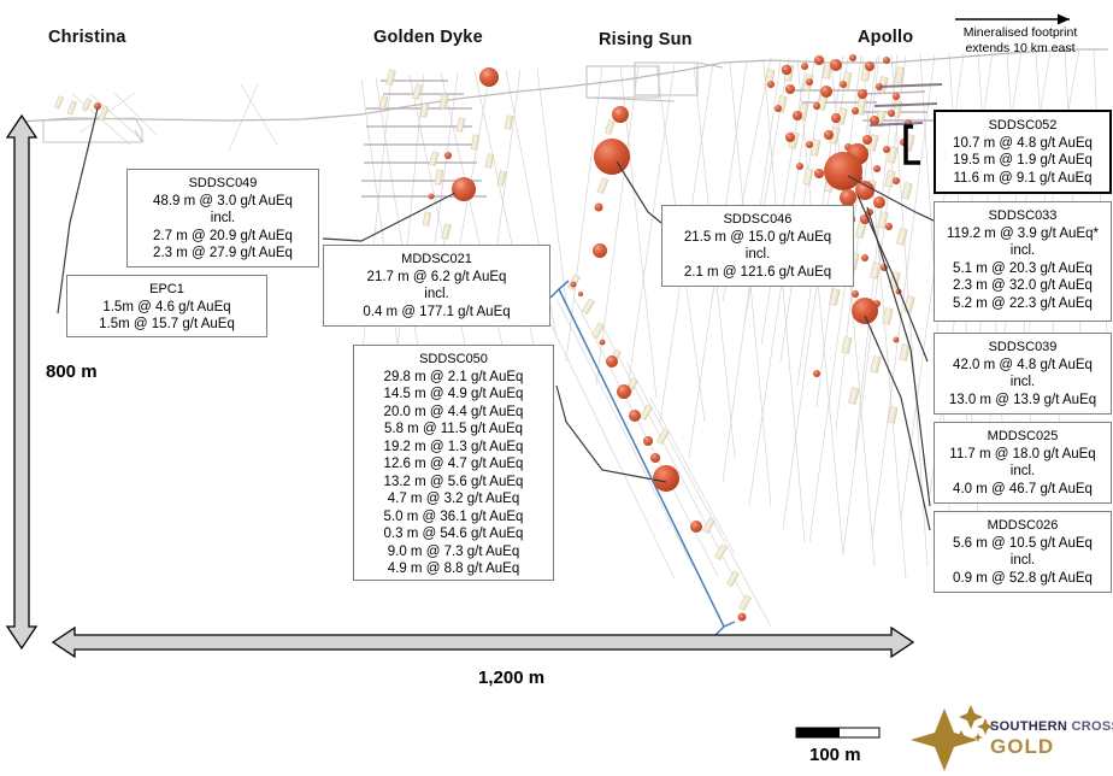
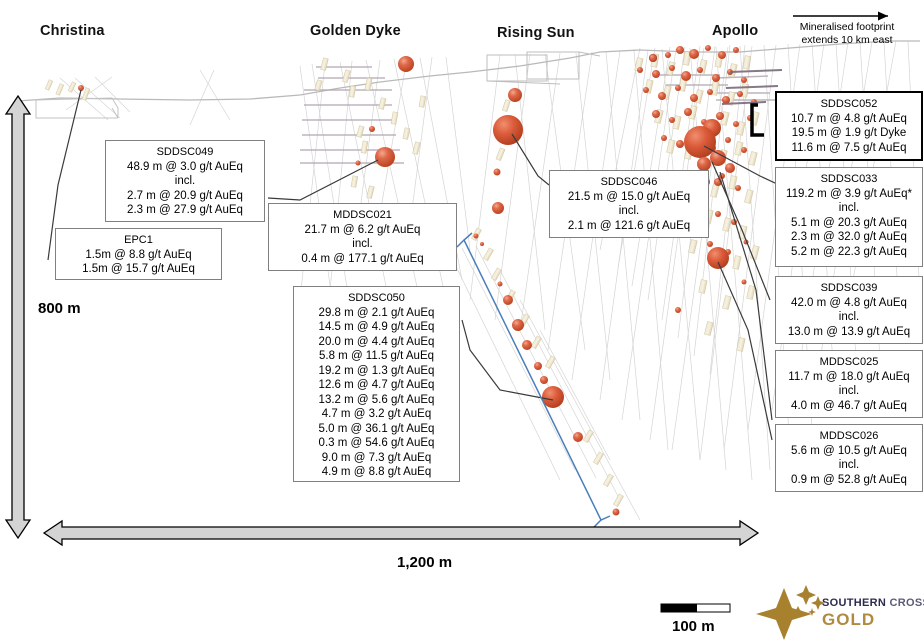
  Christina
  Golden Dyke
  Rising Sun
  Apollo
  Mineralised footprint
  extends 10 km east
  SDDSC049
  48.9 m @ 3.0 g/t AuEq
  incl.
  2.7 m @ 20.9 g/t AuEq
  2.3 m @ 27.9 g/t AuEq
  EPC1
- 1.5m @ 4.6 g/t AuEq
+ 1.5m @ 8.8 g/t AuEq
  1.5m @ 15.7 g/t AuEq
  MDDSC021
  21.7 m @ 6.2 g/t AuEq
  incl.
  0.4 m @ 177.1 g/t AuEq
  SDDSC050
  29.8 m @ 2.1 g/t AuEq
  14.5 m @ 4.9 g/t AuEq
  20.0 m @ 4.4 g/t AuEq
  5.8 m @ 11.5 g/t AuEq
  19.2 m @ 1.3 g/t AuEq
  12.6 m @ 4.7 g/t AuEq
  13.2 m @ 5.6 g/t AuEq
  4.7 m @ 3.2 g/t AuEq
  5.0 m @ 36.1 g/t AuEq
  0.3 m @ 54.6 g/t AuEq
  9.0 m @ 7.3 g/t AuEq
  4.9 m @ 8.8 g/t AuEq
  SDDSC046
  21.5 m @ 15.0 g/t AuEq
  incl.
  2.1 m @ 121.6 g/t AuEq
  SDDSC052
  10.7 m @ 4.8 g/t AuEq
- 19.5 m @ 1.9 g/t AuEq
+ 19.5 m @ 1.9 g/t Dyke
- 11.6 m @ 9.1 g/t AuEq
+ 11.6 m @ 7.5 g/t AuEq
  SDDSC033
  119.2 m @ 3.9 g/t AuEq*
  incl.
  5.1 m @ 20.3 g/t AuEq
  2.3 m @ 32.0 g/t AuEq
  5.2 m @ 22.3 g/t AuEq
  SDDSC039
  42.0 m @ 4.8 g/t AuEq
  incl.
  13.0 m @ 13.9 g/t AuEq
  MDDSC025
  11.7 m @ 18.0 g/t AuEq
  incl.
  4.0 m @ 46.7 g/t AuEq
  MDDSC026
  5.6 m @ 10.5 g/t AuEq
  incl.
  0.9 m @ 52.8 g/t AuEq
  800 m
  1,200 m
  100 m
  SOUTHERN CROS
  GOLD
